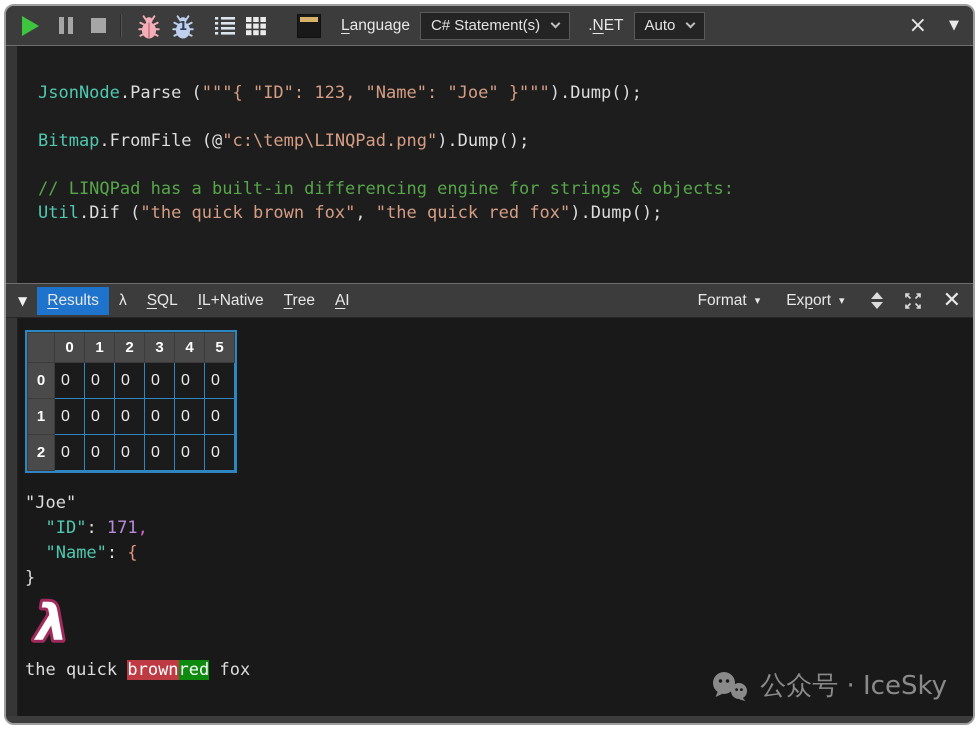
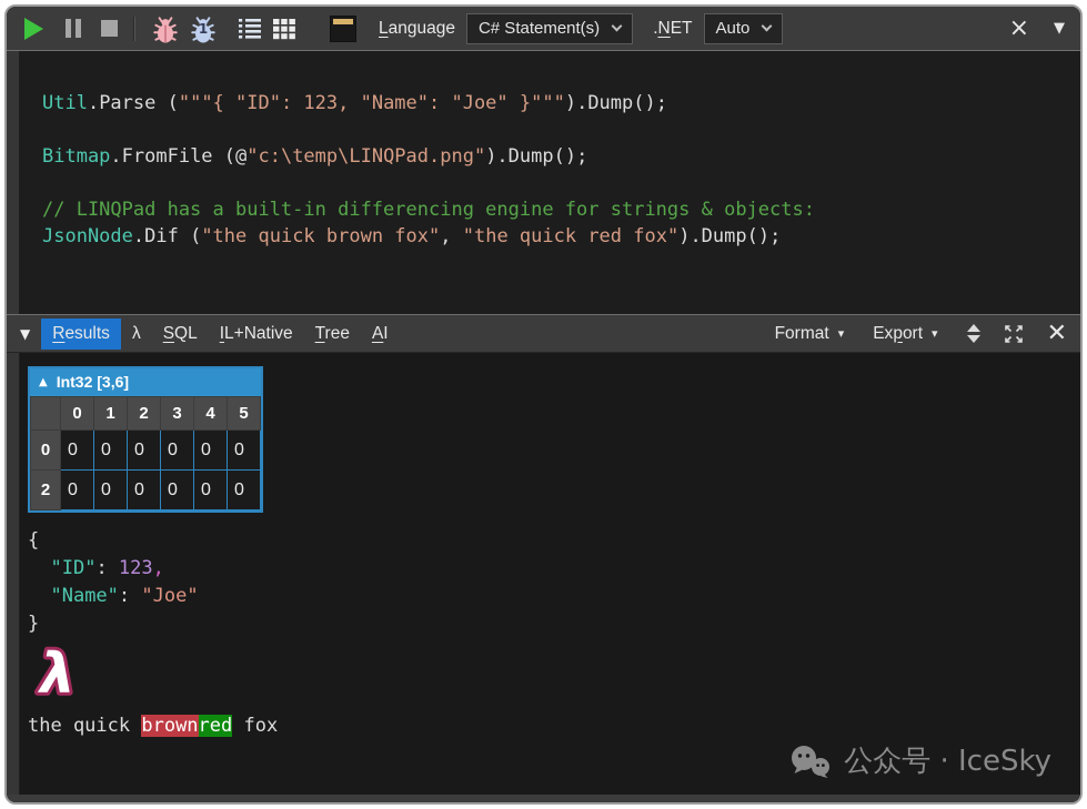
  1
  Language
  C# Statement(s)
  .NET
  Auto
  ×
  ▼
- JsonNode.Parse ("""{ "ID": 123, "Name": "Joe" }""").Dump();
+ Util.Parse ("""{ "ID": 123, "Name": "Joe" }""").Dump();
  Bitmap.FromFile (@"c:\temp\LINQPad.png").Dump();
  // LINQPad has a built-in differencing engine for strings & objects:
- Util.Dif ("the quick brown fox", "the quick red fox").Dump();
+ JsonNode.Dif ("the quick brown fox", "the quick red fox").Dump();
  ▼
  Results
  λ
  SQL
  IL+Native
  Tree
  AI
  Format
  ▾
  Export
  ▾
  ✕
+ ▲
+ Int32 [3,6]
  	0	1	2	3	4	5
  0	0	0	0	0	0	0
- 1	0	0	0	0	0	0
  2	0	0	0	0	0	0
- "Joe"
+ {
- "ID": 171,
+ "ID": 123,
- "Name": {
+ "Name": "Joe"
  }
  λ
  the quick brownred fox
  公众号 · IceSky
